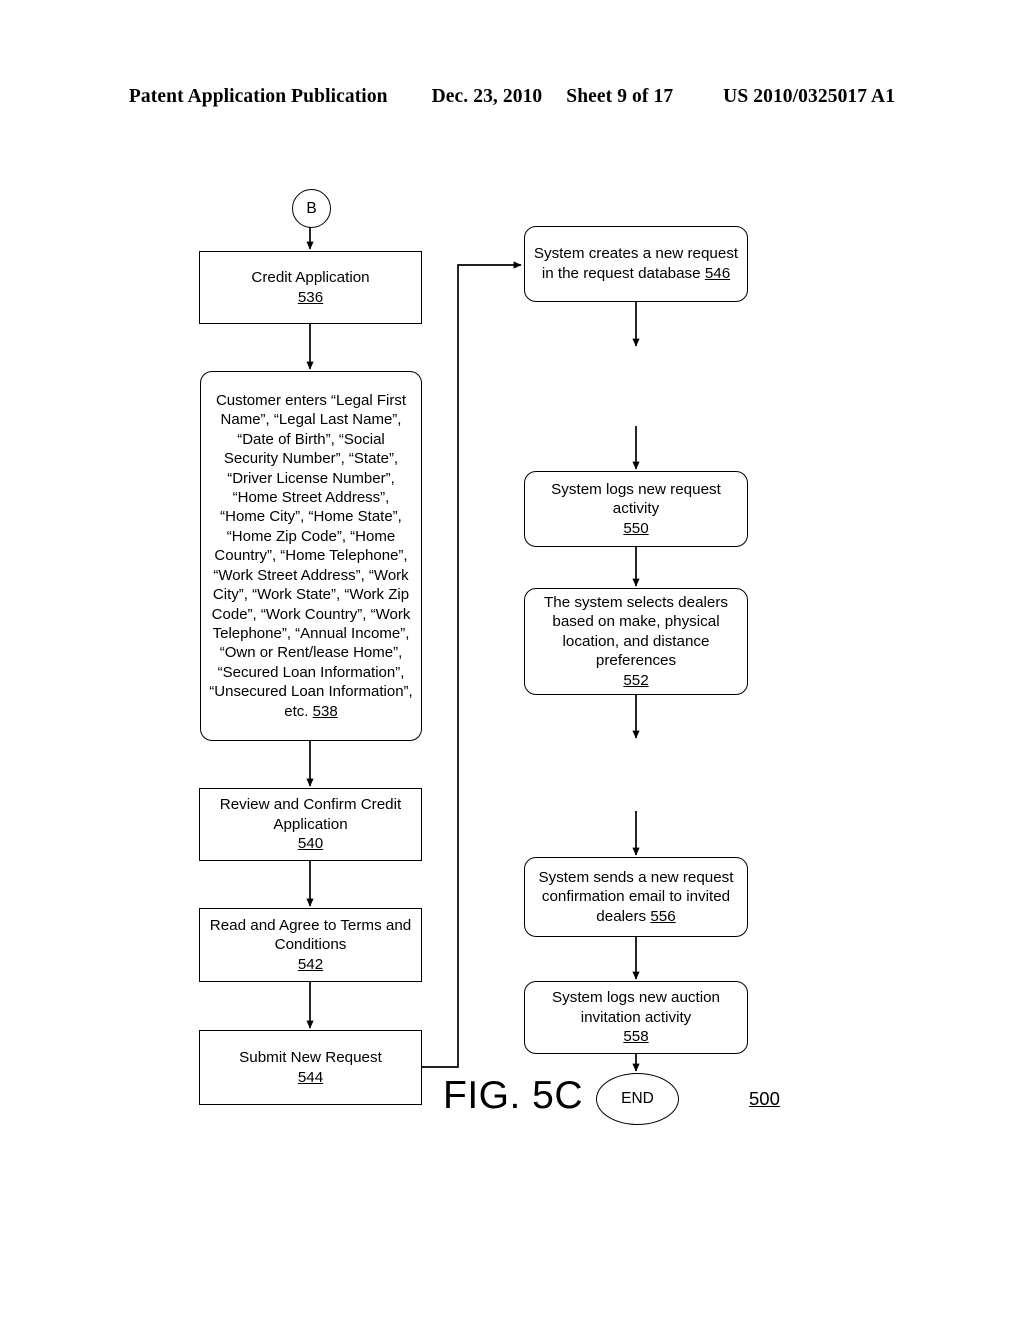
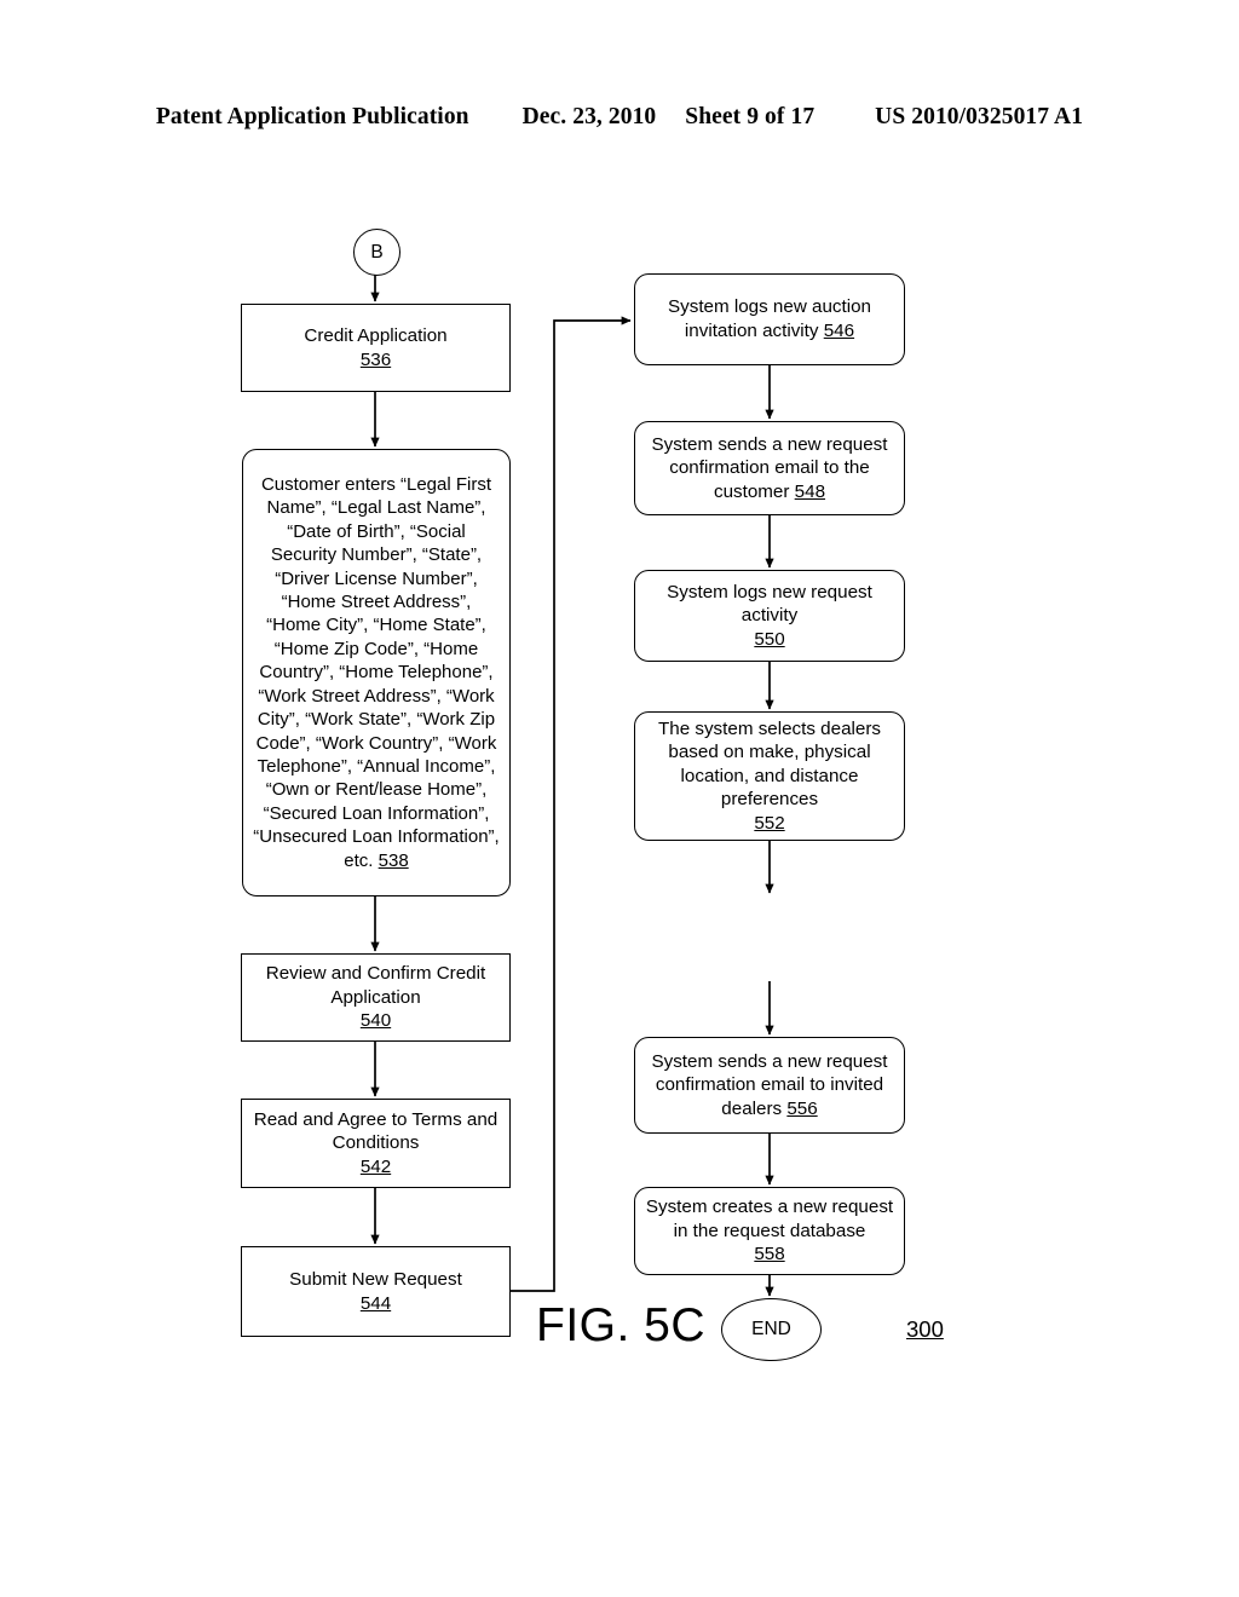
  Patent Application Publication Dec. 23, 2010 Sheet 9 of 17 US 2010/0325017 A1
  B
  Credit Application
  536
  Customer enters “Legal First Name”, “Legal Last Name”, “Date of Birth”, “Social Security Number”, “State”, “Driver License Number”, “Home Street Address”, “Home City”, “Home State”, “Home Zip Code”, “Home Country”, “Home Telephone”, “Work Street Address”, “Work City”, “Work State”, “Work Zip Code”, “Work Country”, “Work Telephone”, “Annual Income”, “Own or Rent/lease Home”, “Secured Loan Information”, “Unsecured Loan Information”, etc. 538
  Review and Confirm Credit Application
  540
  Read and Agree to Terms and Conditions
  542
  Submit New Request
  544
- System creates a new request in the request database 546
+ System logs new auction invitation activity 546
+ System sends a new request confirmation email to the customer 548
  System logs new request activity
  550
  The system selects dealers based on make, physical location, and distance preferences
  552
  System sends a new request confirmation email to invited dealers 556
- System logs new auction invitation activity
+ System creates a new request in the request database
  558
  END
  FIG. 5C
- 500
+ 300
